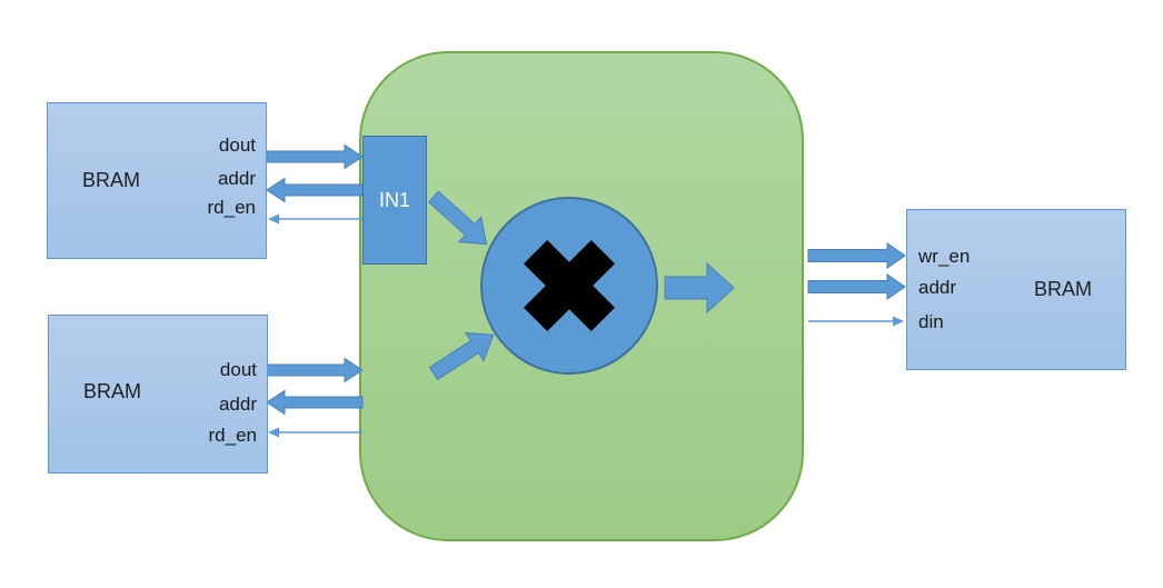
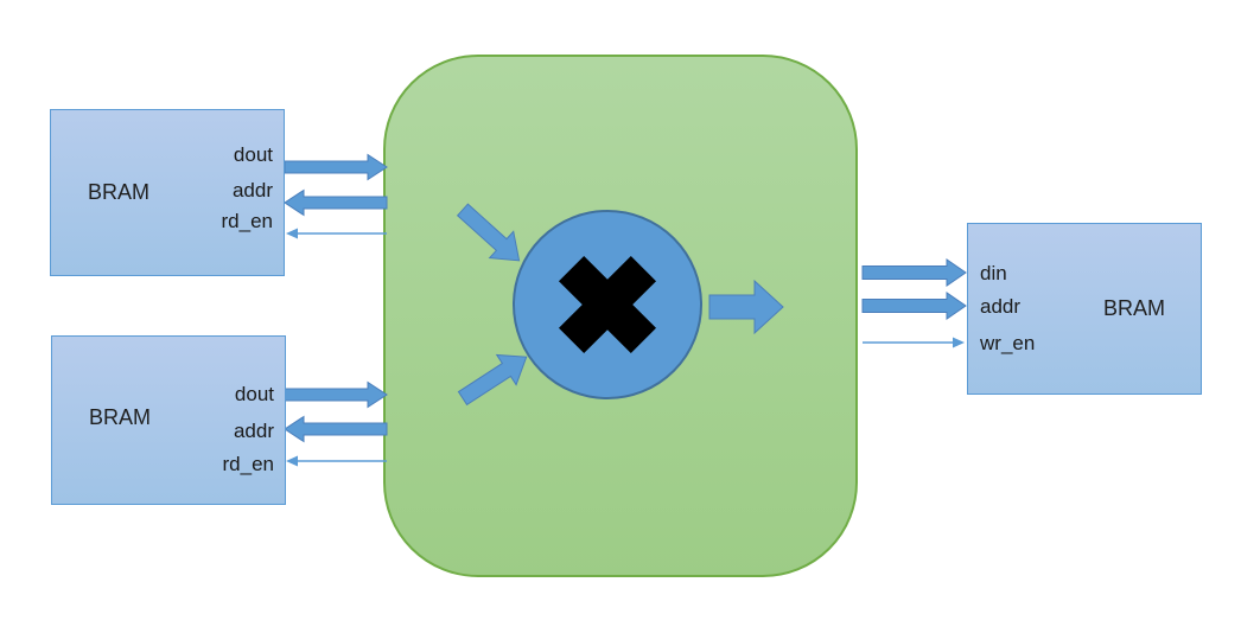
  BRAM
  dout
  addr
  rd_en
  BRAM
  dout
  addr
  rd_en
  BRAM
- wr_en
+ din
  addr
- din
+ wr_en
- IN1
